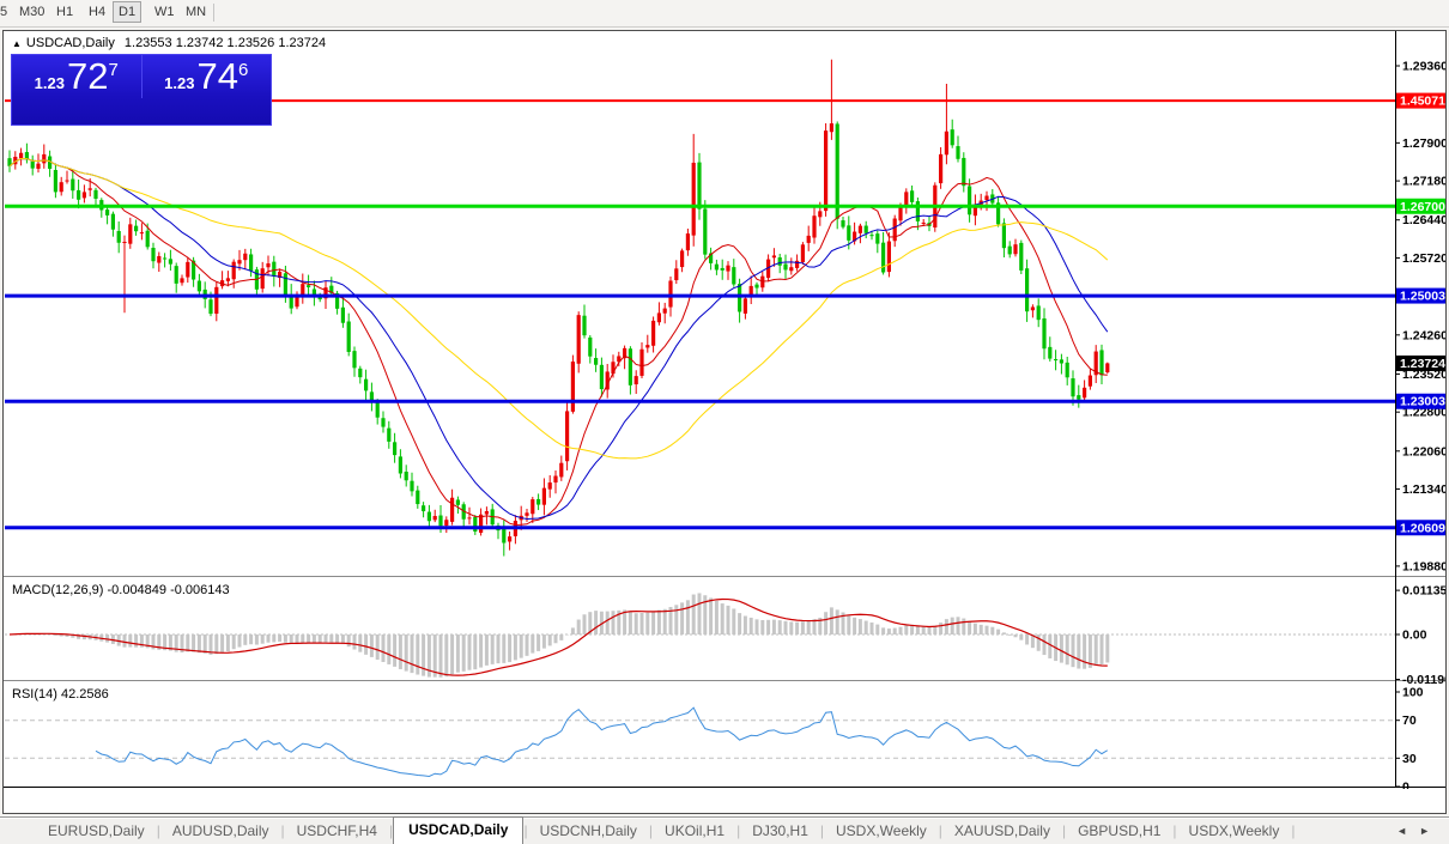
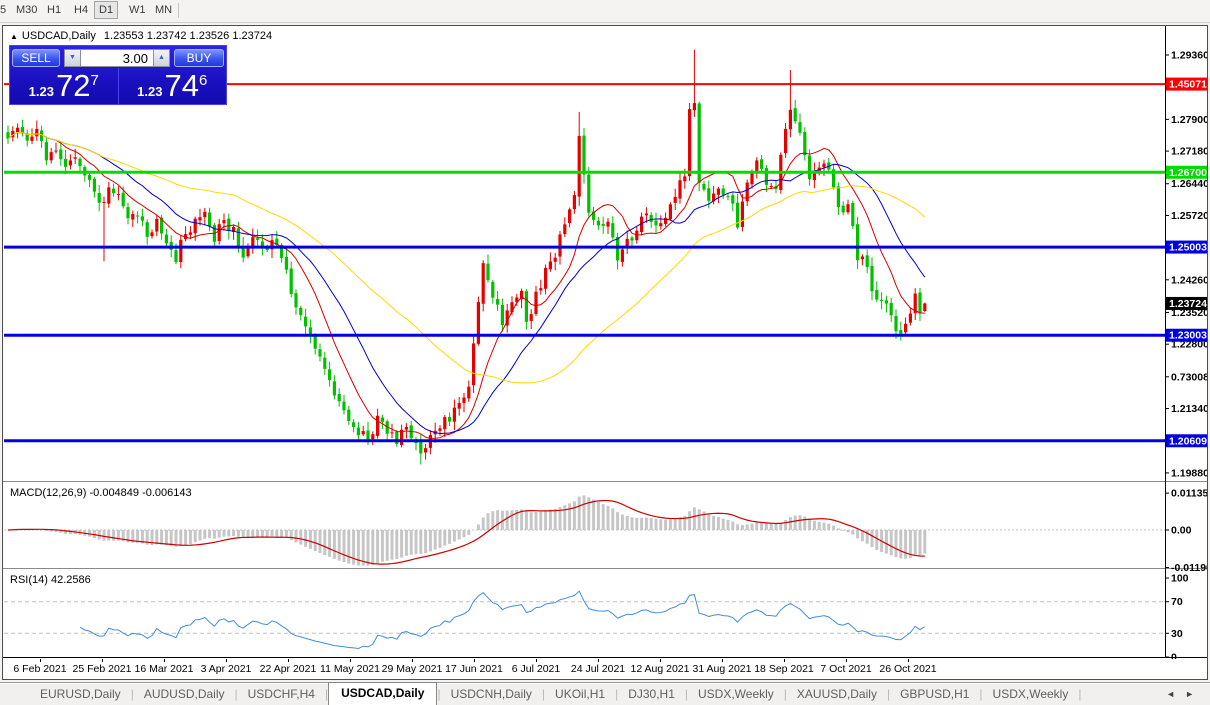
  5
  M30
  H1
  H4
  D1
  W1
  MN
  1.29360
  1.27900
  1.27180
  1.26440
  1.25720
  1.24260
  1.23520
  1.22800
- 1.22060
+ 0.73008
  1.21340
  1.19880
  1.45071
  1.26700
  1.25003
  1.23003
  1.20609
  1.23724
  0.01135
  0.00
  -0.0119
  100
  70
  30
  0
  ▲ USDCAD,Daily 1.23553 1.23742 1.23526 1.23724
+ SELL
+ 3.00
+ BUY
  1.23
  72
  7
  1.23
  74
  6
  MACD(12,26,9) -0.004849 -0.006143
  RSI(14) 42.2586
+ 6 Feb 2021
+ 25 Feb 2021
+ 16 Mar 2021
+ 3 Apr 2021
+ 22 Apr 2021
+ 11 May 2021
+ 29 May 2021
+ 17 Jun 2021
+ 6 Jul 2021
+ 24 Jul 2021
+ 12 Aug 2021
+ 31 Aug 2021
+ 18 Sep 2021
+ 7 Oct 2021
+ 26 Oct 2021
  ◄►
  EURUSD,Daily
  |
  AUDUSD,Daily
  |
  USDCHF,H4
  |
  USDCAD,Daily
  |
  USDCNH,Daily
  |
  UKOil,H1
  |
  DJ30,H1
  |
  USDX,Weekly
  |
  XAUUSD,Daily
  |
  GBPUSD,H1
  |
  USDX,Weekly
  |
